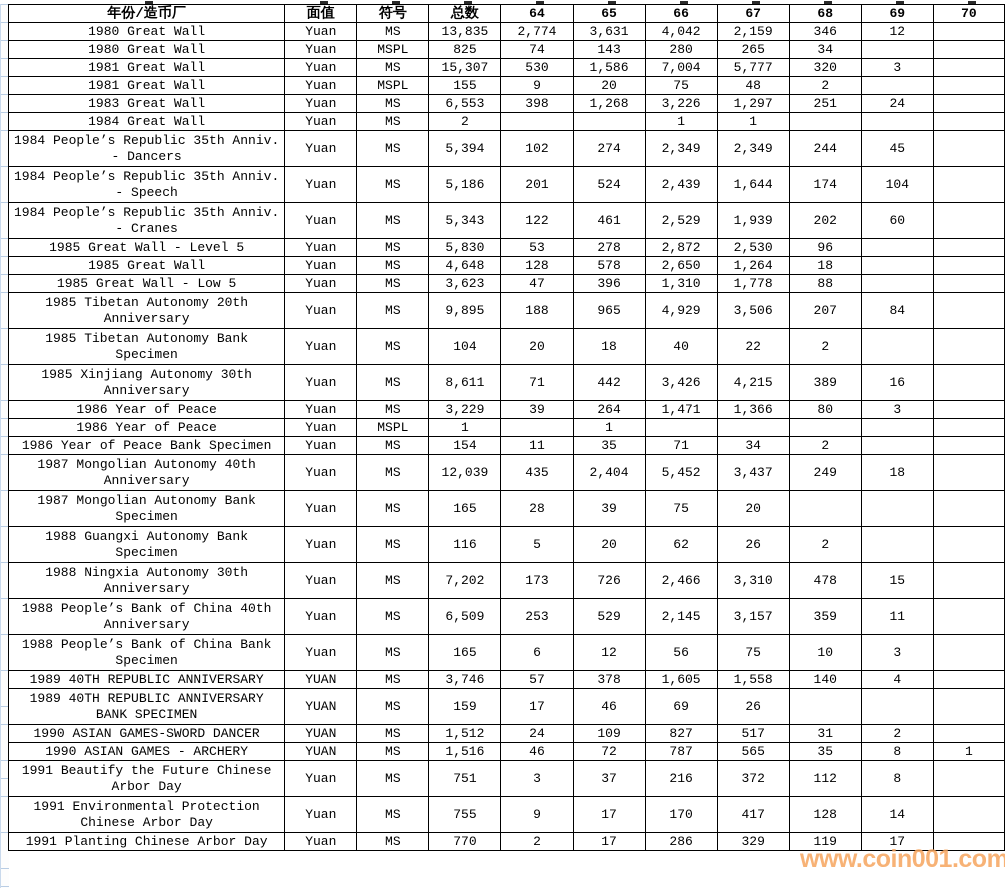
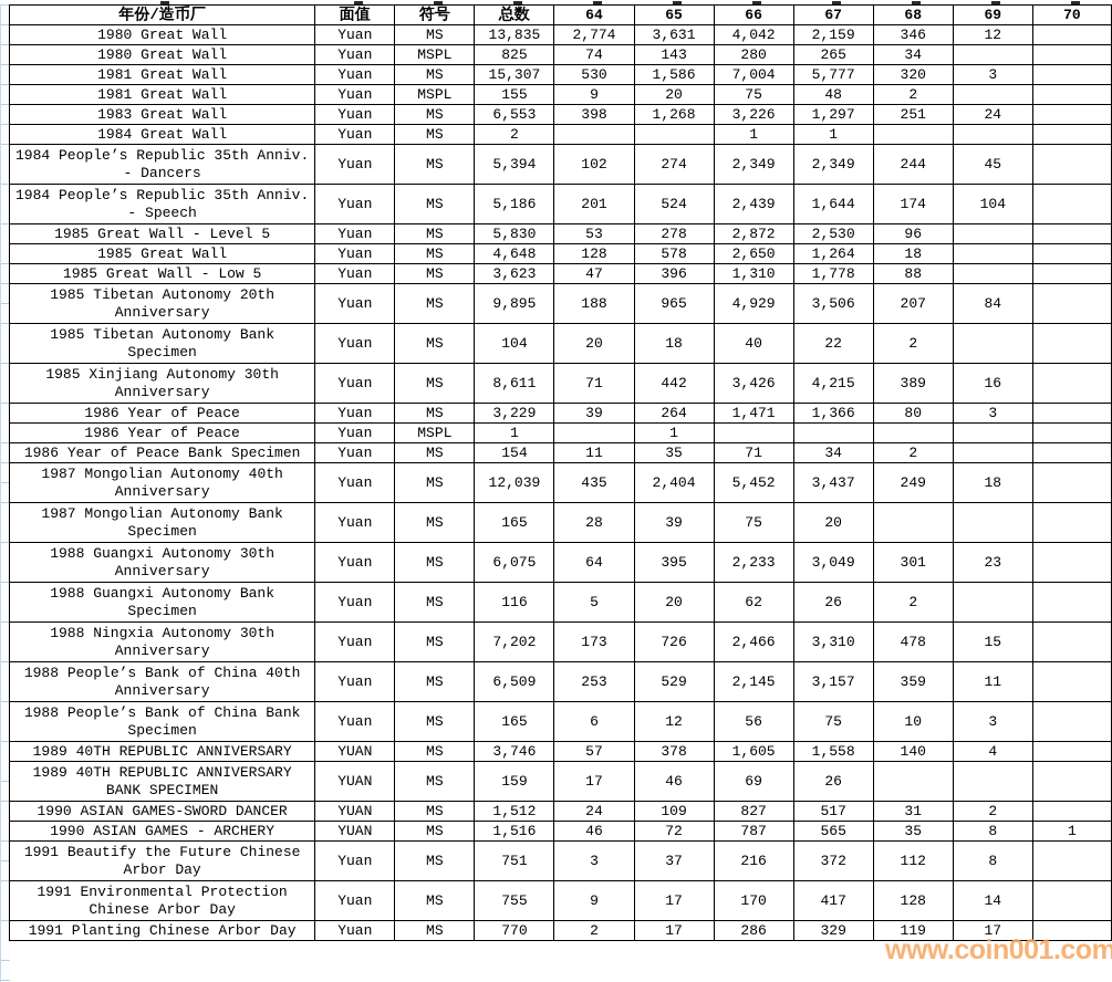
  年份/造币厂	面值	符号	总数	64	65	66	67	68	69	70
  1980 Great Wall	Yuan	MS	13,835	2,774	3,631	4,042	2,159	346	12
  1980 Great Wall	Yuan	MSPL	825	74	143	280	265	34
  1981 Great Wall	Yuan	MS	15,307	530	1,586	7,004	5,777	320	3
  1981 Great Wall	Yuan	MSPL	155	9	20	75	48	2
  1983 Great Wall	Yuan	MS	6,553	398	1,268	3,226	1,297	251	24
  1984 Great Wall	Yuan	MS	2			1	1
  1984 People’s Republic 35th Anniv. - Dancers	Yuan	MS	5,394	102	274	2,349	2,349	244	45
  1984 People’s Republic 35th Anniv. - Speech	Yuan	MS	5,186	201	524	2,439	1,644	174	104
- 1984 People’s Republic 35th Anniv. - Cranes	Yuan	MS	5,343	122	461	2,529	1,939	202	60
  1985 Great Wall - Level 5	Yuan	MS	5,830	53	278	2,872	2,530	96
  1985 Great Wall	Yuan	MS	4,648	128	578	2,650	1,264	18
  1985 Great Wall - Low 5	Yuan	MS	3,623	47	396	1,310	1,778	88
  1985 Tibetan Autonomy 20th Anniversary	Yuan	MS	9,895	188	965	4,929	3,506	207	84
  1985 Tibetan Autonomy Bank Specimen	Yuan	MS	104	20	18	40	22	2
  1985 Xinjiang Autonomy 30th Anniversary	Yuan	MS	8,611	71	442	3,426	4,215	389	16
  1986 Year of Peace	Yuan	MS	3,229	39	264	1,471	1,366	80	3
  1986 Year of Peace	Yuan	MSPL	1		1
  1986 Year of Peace Bank Specimen	Yuan	MS	154	11	35	71	34	2
  1987 Mongolian Autonomy 40th Anniversary	Yuan	MS	12,039	435	2,404	5,452	3,437	249	18
  1987 Mongolian Autonomy Bank Specimen	Yuan	MS	165	28	39	75	20
+ 1988 Guangxi Autonomy 30th Anniversary	Yuan	MS	6,075	64	395	2,233	3,049	301	23
  1988 Guangxi Autonomy Bank Specimen	Yuan	MS	116	5	20	62	26	2
  1988 Ningxia Autonomy 30th Anniversary	Yuan	MS	7,202	173	726	2,466	3,310	478	15
  1988 People’s Bank of China 40th Anniversary	Yuan	MS	6,509	253	529	2,145	3,157	359	11
  1988 People’s Bank of China Bank Specimen	Yuan	MS	165	6	12	56	75	10	3
  1989 40TH REPUBLIC ANNIVERSARY	YUAN	MS	3,746	57	378	1,605	1,558	140	4
  1989 40TH REPUBLIC ANNIVERSARY BANK SPECIMEN	YUAN	MS	159	17	46	69	26
  1990 ASIAN GAMES-SWORD DANCER	YUAN	MS	1,512	24	109	827	517	31	2
  1990 ASIAN GAMES - ARCHERY	YUAN	MS	1,516	46	72	787	565	35	8	1
  1991 Beautify the Future Chinese Arbor Day	Yuan	MS	751	3	37	216	372	112	8
  1991 Environmental Protection Chinese Arbor Day	Yuan	MS	755	9	17	170	417	128	14
  1991 Planting Chinese Arbor Day	Yuan	MS	770	2	17	286	329	119	17
  www.coin001.com
